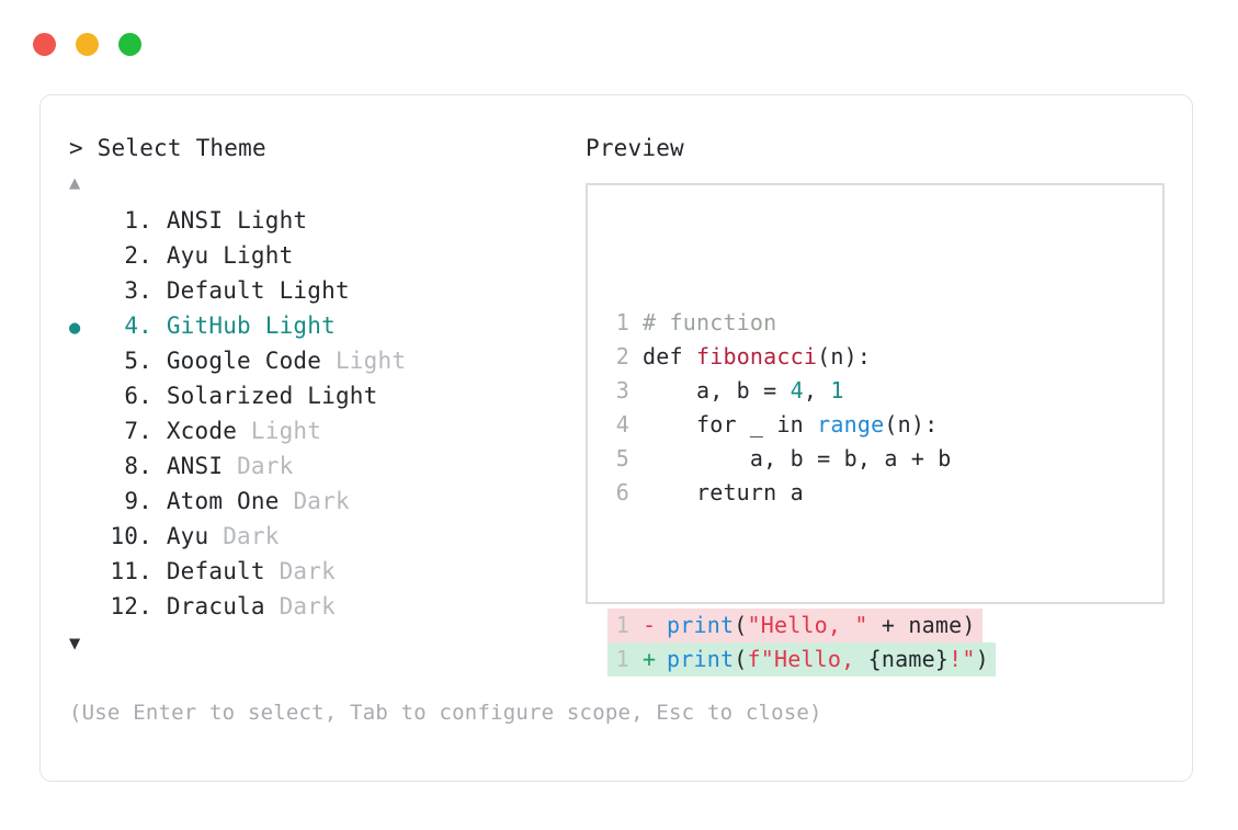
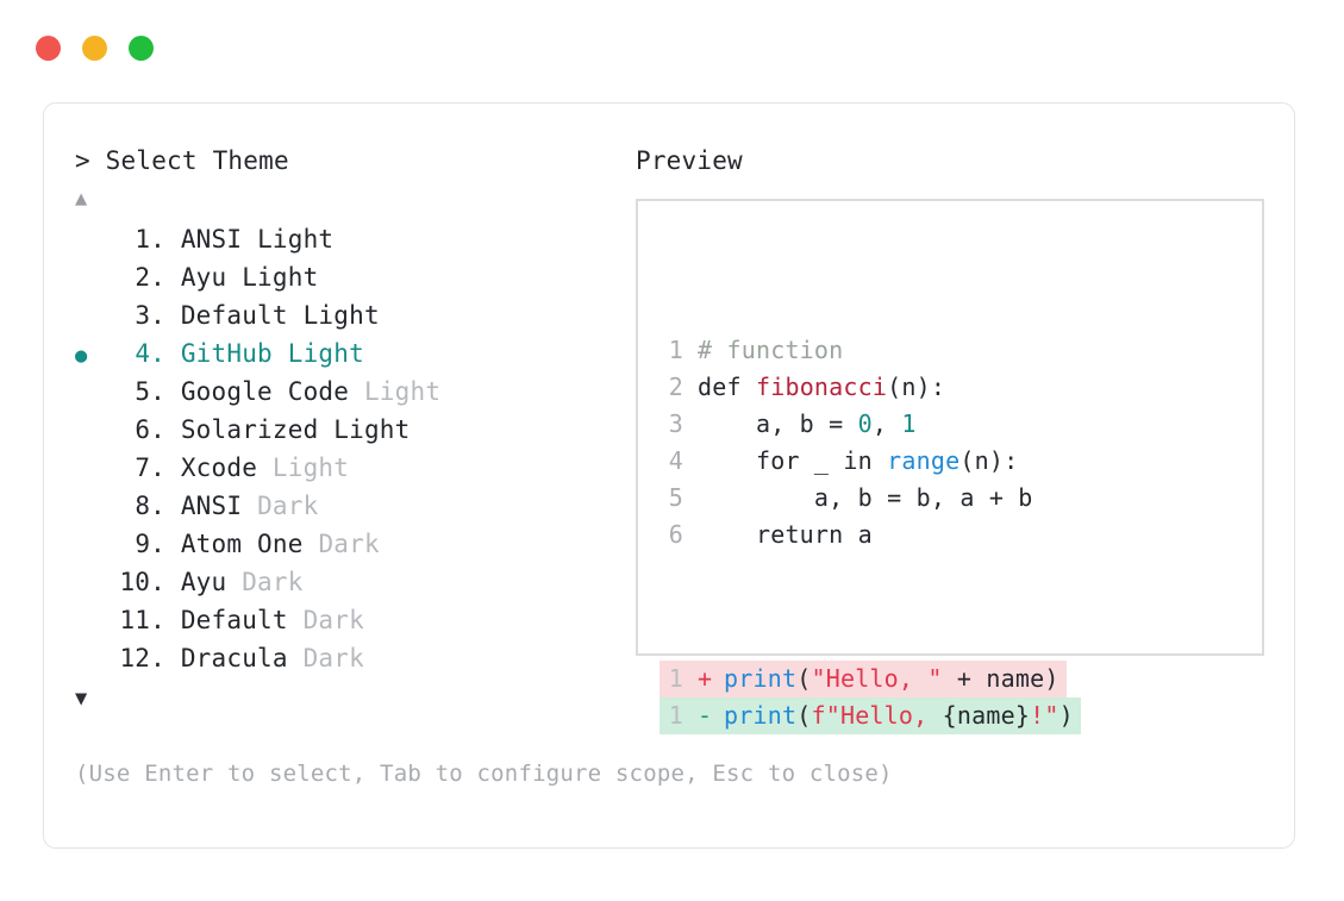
  > Select Theme
  ▲
  1.
  ANSI
  Light
  2.
  Ayu
  Light
  3.
  Default
  Light
  ●
  4.
  GitHub
  Light
  5.
  Google Code
  Light
  6.
  Solarized
  Light
  7.
  Xcode
  Light
  8.
  ANSI
  Dark
  9.
  Atom One
  Dark
  10.
  Ayu
  Dark
  11.
  Default
  Dark
  12.
  Dracula
  Dark
  ▼
  (Use Enter to select, Tab to configure sco
  Preview
  1
  # function
  2
  def fibonacci(n):
  3
- a, b = 4, 1
+ a, b = 0, 1
  4
  for _ in range(n):
  5
  a, b = b, a + b
  6
  return a
  1
- -
+ +
  print("Hello, " + name)
  1
- +
+ -
  print(f"Hello, {name}!")
